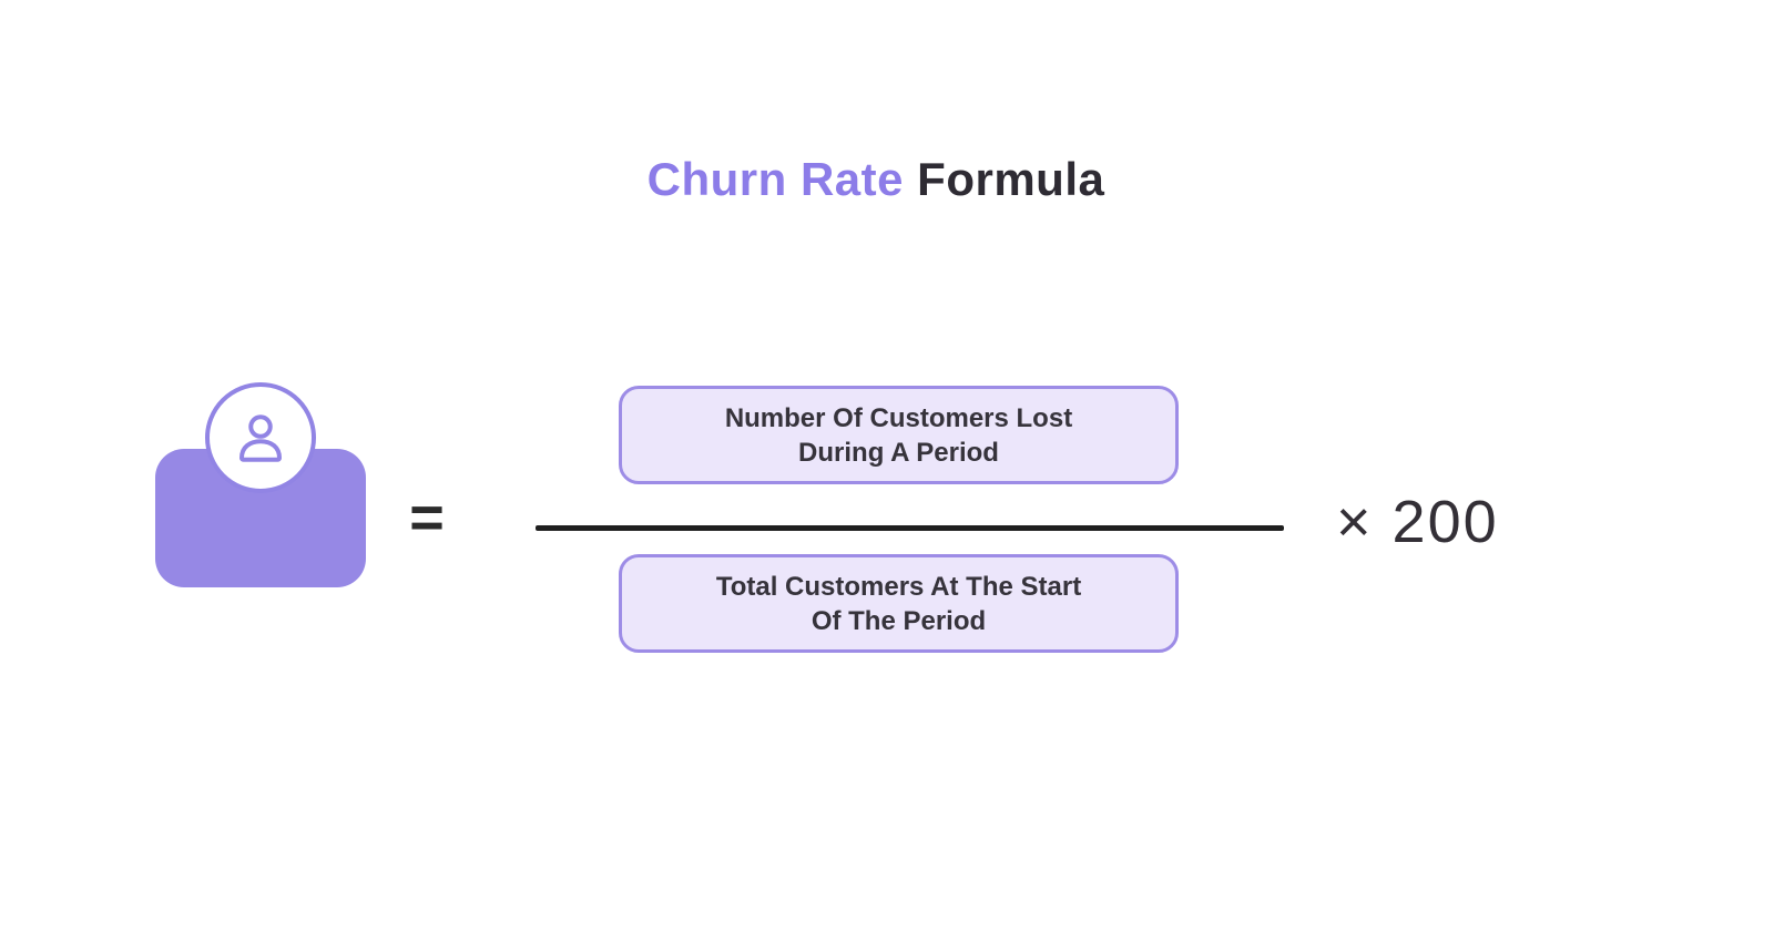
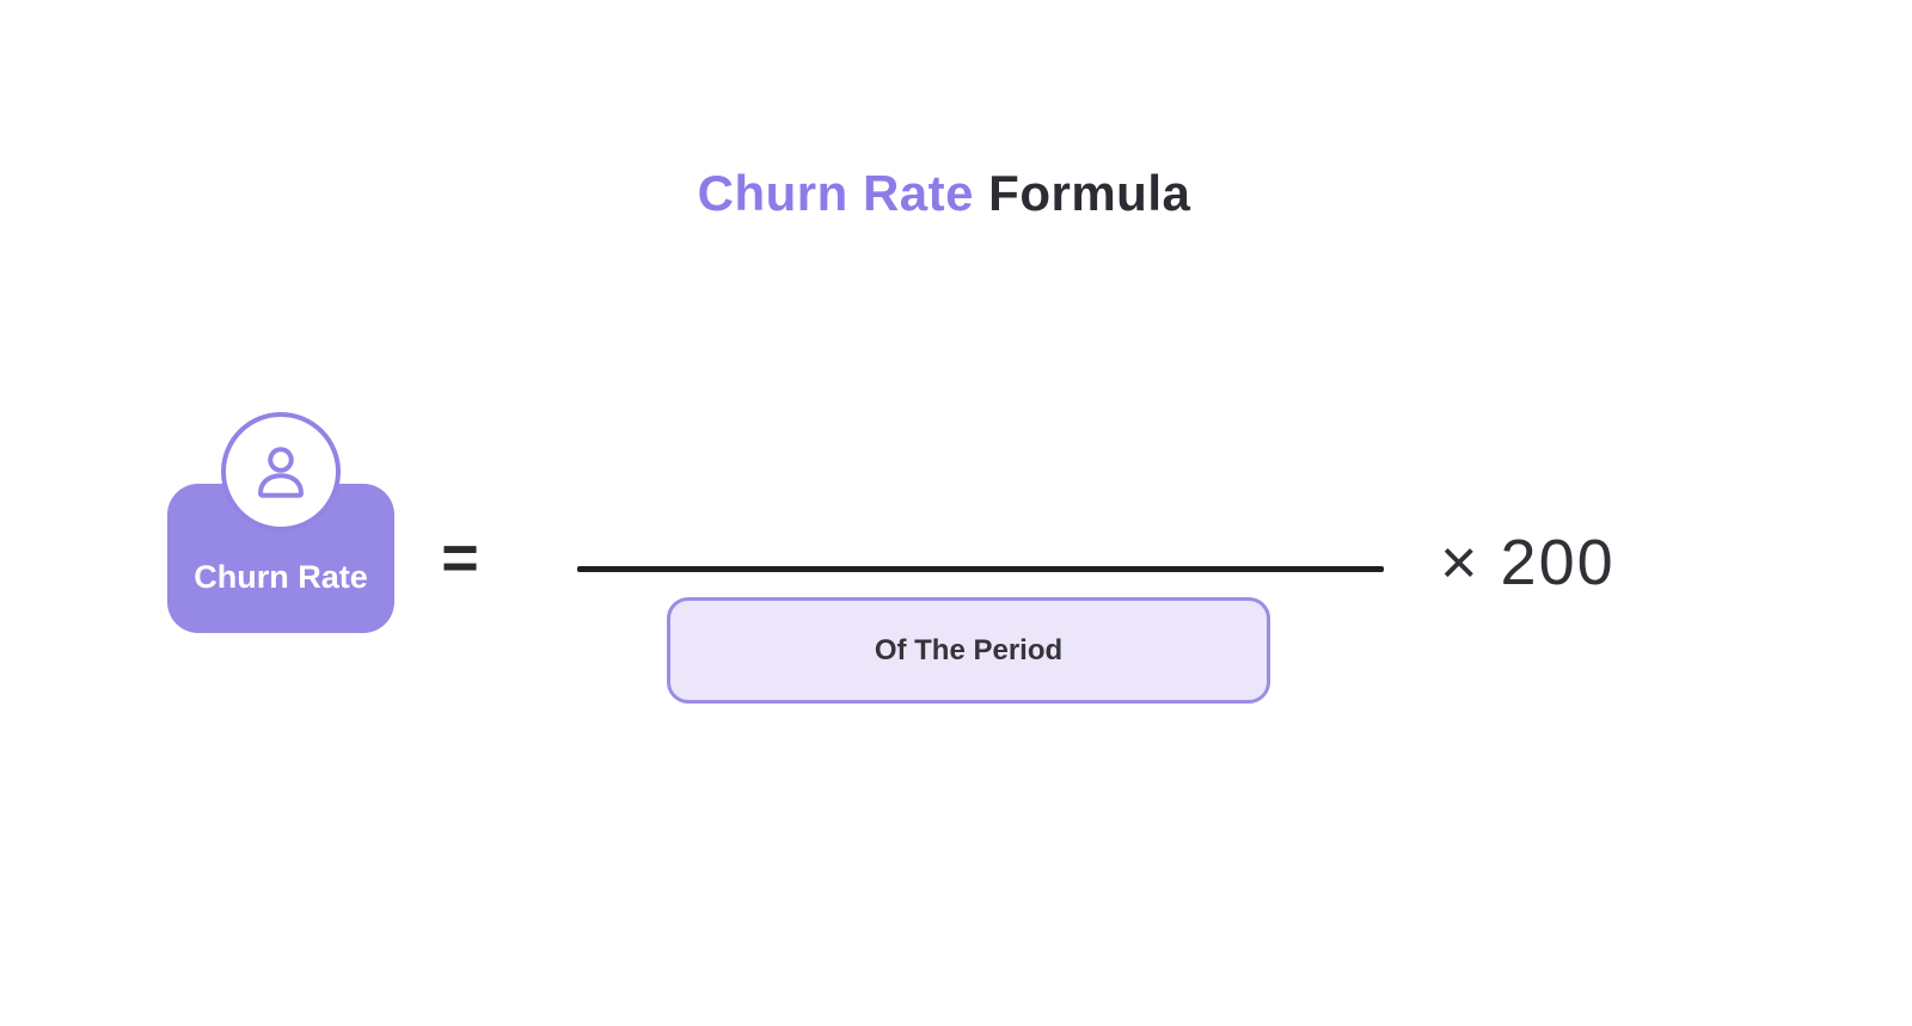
  Churn Rate Formula
+ Churn Rate
  =
- Number Of Customers Lost
- During A Period
- Total Customers At The Start
  Of The Period
  × 200
